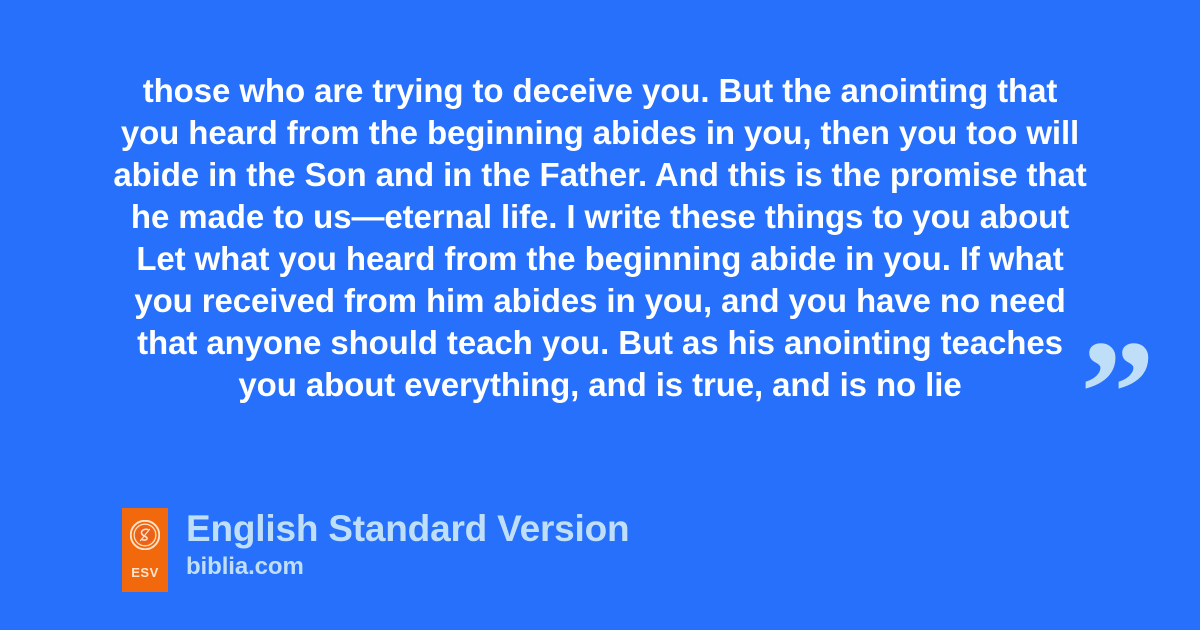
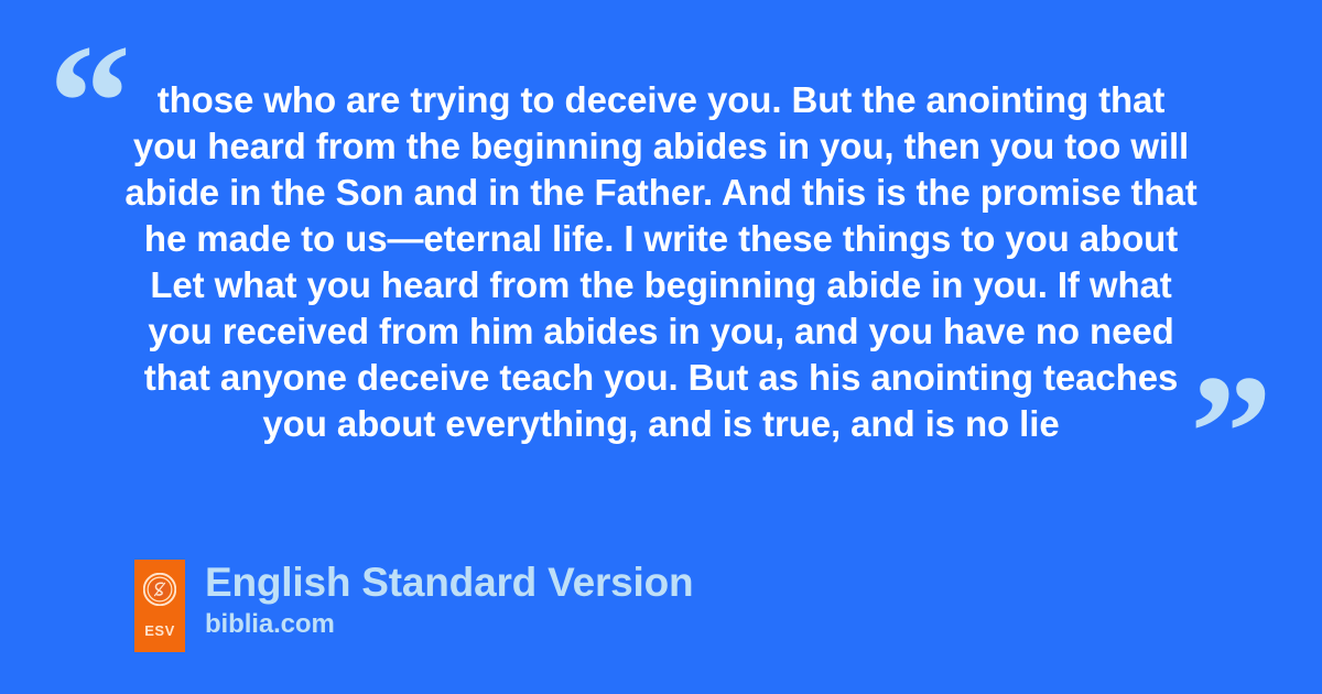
+ “
  those who are trying to deceive you. But the anointing that
  you heard from the beginning abides in you, then you too will
  abide in the Son and in the Father. And this is the promise that
  he made to us—eternal life. I write these things to you about
  Let what you heard from the beginning abide in you. If what
  you received from him abides in you, and you have no need
- that anyone should teach you. But as his anointing teaches
+ that anyone deceive teach you. But as his anointing teaches
  you about everything, and is true, and is no lie
  ”
  ESV
  English Standard Version
  biblia.com
